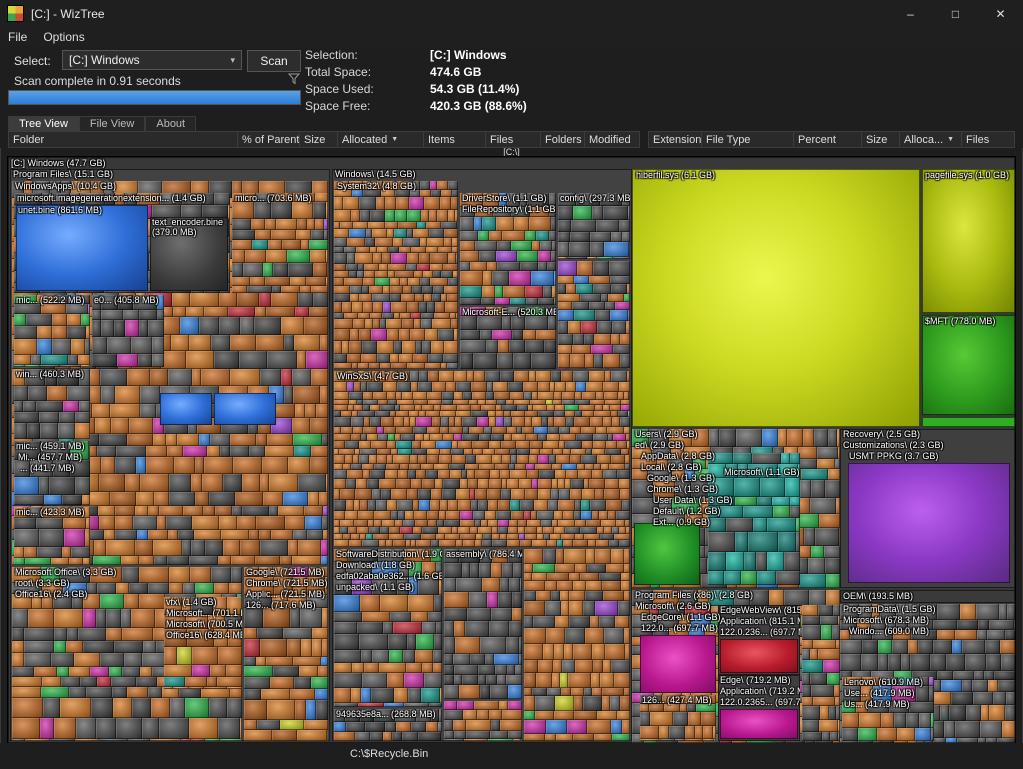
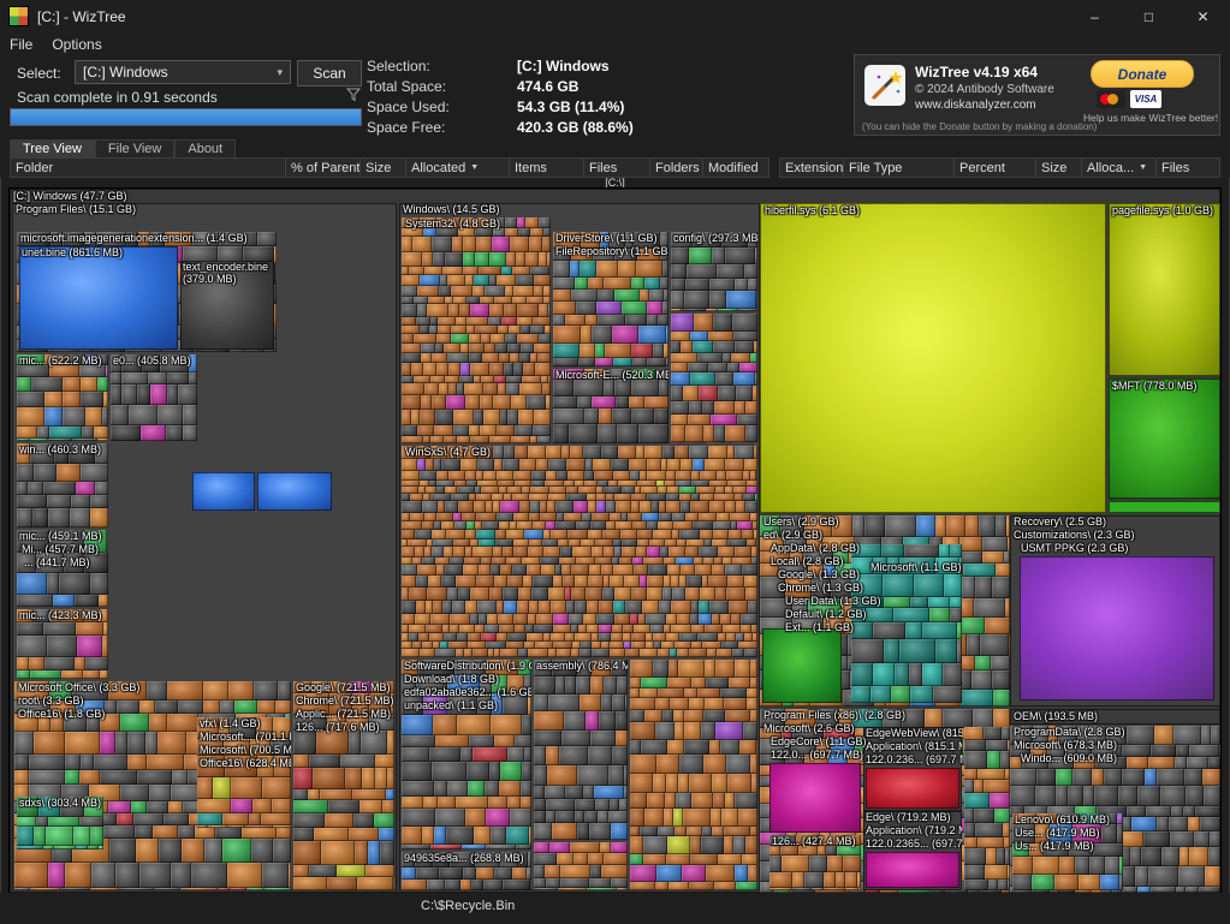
  [C:] - WizTree
  –
  □
  ✕
  File
  Options
  Select:
  [C:] Windows
  ▾
  Scan
  Scan complete in 0.91 seconds
  Selection:
  [C:] Windows
  Total Space:
  474.6 GB
  Space Used:
  54.3 GB (11.4%)
  Space Free:
  420.3 GB (88.6%)
+ WizTree v4.19 x64
+ © 2024 Antibody Software
+ www.diskanalyzer.com
+ Donate
+ VISA
+ Help us make WizTree better!
+ (You can hide the Donate button by making a donation)
  Tree View
  File View
  About
  Folder
  % of Parent
  Size
  Allocated
  Items
  Files
  Folders
  Modified
  Extension
  File Type
  Percent
  Size
  Alloca...
  Files
  [C:\]
  [C:] Windows (47.7 GB)
  Program Files\ (15.1 GB)
- WindowsApps\ (10.4 GB)
  microsoft.imagegenerationextension... (1.4 GB)
  unet.bine (861.6 MB)
  text_encoder.bine
  (379.0 MB)
- micro... (703.6 MB)
  mic... (522.2 MB)
  e0... (405.8 MB)
  win... (460.3 MB)
  mic... (459.1 MB)
  Mi... (457.7 MB)
  ... (441.7 MB)
  mic... (423.3 MB)
  Microsoft Office\ (3.3 GB)
  root\ (3.3 GB)
- Office16\ (2.4 GB)
+ Office16\ (1.8 GB)
  vfx\ (1.4 GB)
  Microsoft... (701.1
  Microsoft\ (700.5 M
  Office16\ (628.4 M
+ sdxs\ (303.4 MB)
  Google\ (721.5 MB)
  Chrome\ (721.5 MB)
  Applic... (721.5 MB)
  126... (717.6 MB)
  Windows\ (14.5 GB)
  System32\ (4.8 GB)
  DriverStore\ (1.1 GB)
  FileRepository\ (1.1 GB
  config\ (297.3 MB
  Microsoft-E... (520.3 M
  WinSxS\ (4.7 GB)
  SoftwareDistribution\ (1.9
  Download\ (1.8 GB)
  edfa02aba0e362... (1.6 GB
  unpacked\ (1.1 GB)
  assembly\ (786.4 M
  949635e8a... (268.8 MB)
  hiberfil.sys (6.1 GB)
  pagefile.sys (1.0 GB)
  $MFT (778.0 MB)
  Users\ (2.9 GB)
  ed\ (2.9 GB)
  AppData\ (2.8 GB)
  Local\ (2.8 GB)
  Google\ (1.3 GB)
  Chrome\ (1.3 GB)
  User Data\ (1.3 GB)
  Default\ (1.2 GB)
- Ext... (0.9 GB)
+ Ext... (1.1 GB)
  Microsoft\ (1.1 GB)
  Recovery\ (2.5 GB)
  Customizations\ (2.3 GB)
- USMT PPKG (3.7 GB)
+ USMT PPKG (2.3 GB)
  Program Files (x86)\ (2.8 GB)
  Microsoft\ (2.6 GB)
  EdgeCore\ (1.1 GB)
  122.0... (697.7 MB)
  126... (427.4 MB)
  EdgeWebView\ (815
  Application\ (815.1
  122.0.236... (697.7
  Edge\ (719.2 MB)
  Application\ (719.2
  122.0.2365... (697.7
  OEM\ (193.5 MB)
- ProgramData\ (1.5 GB)
+ ProgramData\ (2.8 GB)
  Microsoft\ (678.3 MB)
  Windo... (609.0 MB)
  Lenovo\ (610.9 MB)
  Use... (417.9 MB)
  Us... (417.9 MB)
  C:\$Recycle.Bin
